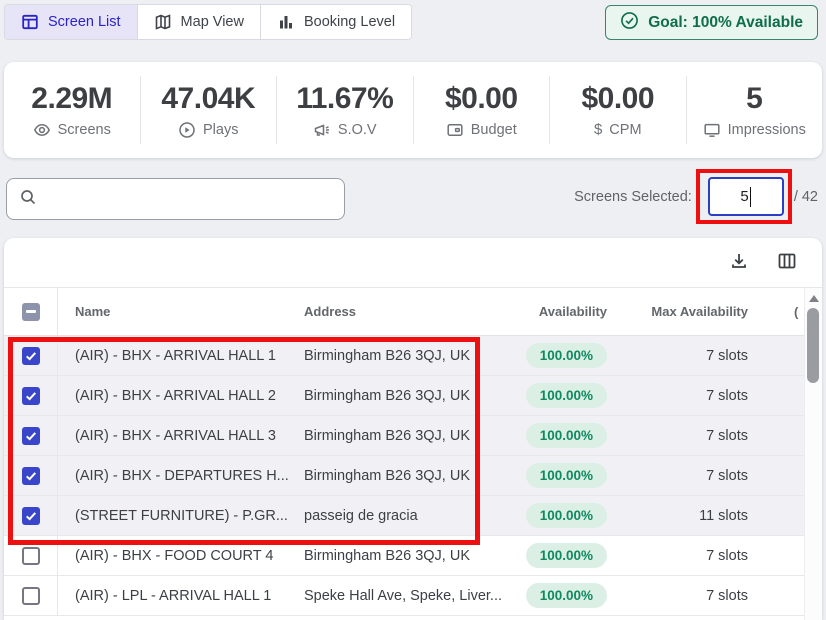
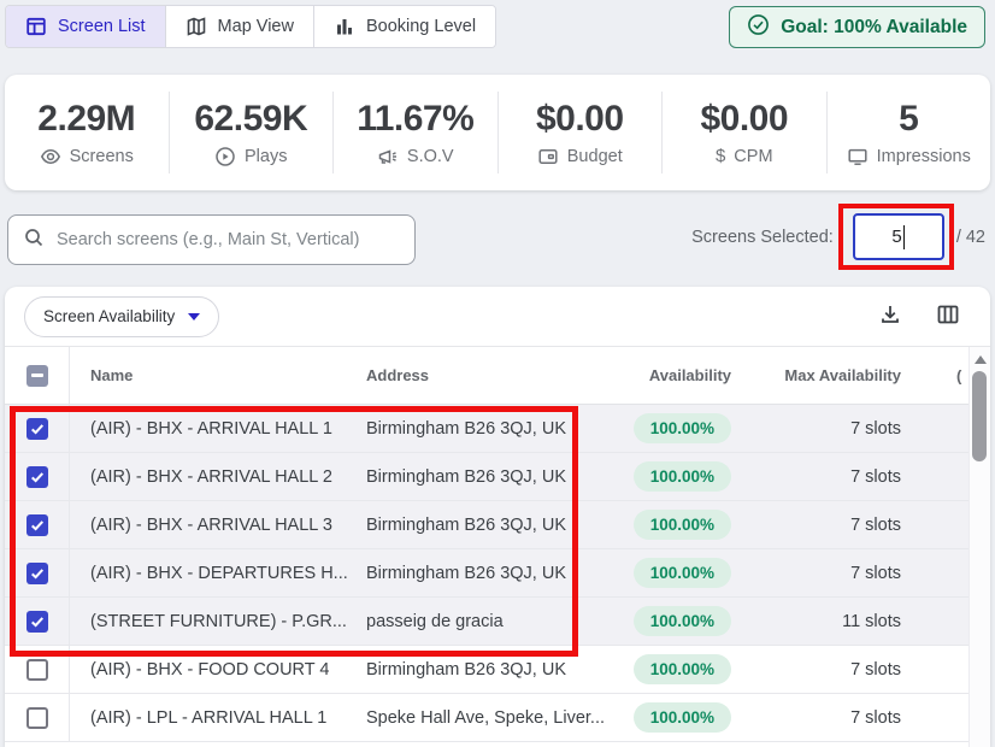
  Screen List
  Map View
  Booking Level
  Goal: 100% Available
  2.29M
  Screens
- 47.04K
+ 62.59K
  Plays
  11.67%
  S.O.V
  $0.00
  Budget
  $0.00
  $
  CPM
  5
  Impressions
+ Search screens (e.g., Main St, Vertical)
  Screens Selected:
  5
  / 42
+ Screen Availability
  Name
  Address
  Availability
  Max Availability
  (
  (AIR) - BHX - ARRIVAL HALL 1
  Birmingham B26 3QJ, UK
  100.00%
  7 slots
  (AIR) - BHX - ARRIVAL HALL 2
  Birmingham B26 3QJ, UK
  100.00%
  7 slots
  (AIR) - BHX - ARRIVAL HALL 3
  Birmingham B26 3QJ, UK
  100.00%
  7 slots
  (AIR) - BHX - DEPARTURES H...
  Birmingham B26 3QJ, UK
  100.00%
  7 slots
  (STREET FURNITURE) - P.GR...
  passeig de gracia
  100.00%
  11 slots
  (AIR) - BHX - FOOD COURT 4
  Birmingham B26 3QJ, UK
  100.00%
  7 slots
  (AIR) - LPL - ARRIVAL HALL 1
  Speke Hall Ave, Speke, Liver...
  100.00%
  7 slots
